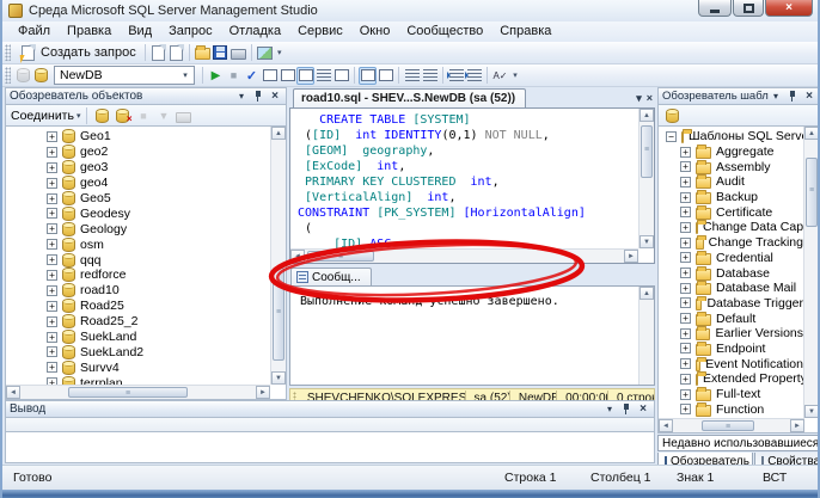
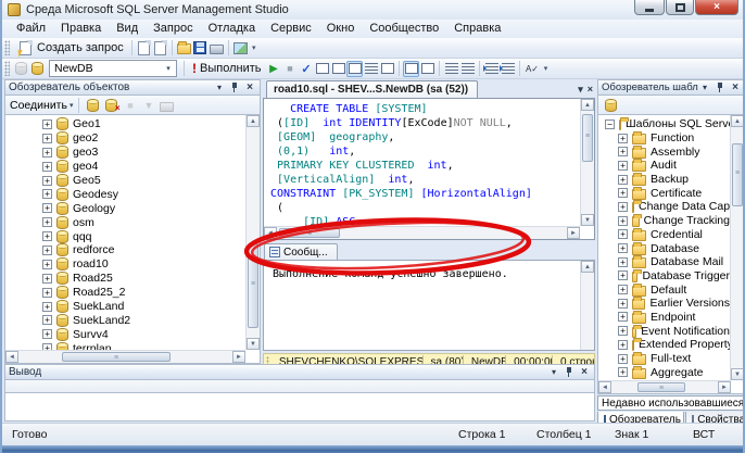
  Среда Microsoft SQL Server Management Studio
  ×
  Файл
  Правка
  Вид
  Запрос
  Отладка
  Сервис
  Окно
  Сообщество
  Справка
  Создать запрос
  NewDB
+ !
+ Выполнить
  ▶
  ■
  ✓
  A✓
  Обозреватель объектов
  ▾
  ×
  Соединить
  ×
  ■
  ▼
  +
  Geo1
  +
  geo2
  +
  geo3
  +
  geo4
  +
  Geo5
  +
  Geodesy
  +
  Geology
  +
  osm
  +
  qqq
  +
  redforce
  +
  road10
  +
  Road25
  +
  Road25_2
  +
  SuekLand
  +
  SuekLand2
  +
  Survv4
  +
  terrplan
  road10.sql - SHEV...S.NewDB (sa (52))
  ▾
  ×
  CREATE TABLE [SYSTEM]
- ([ID] int IDENTITY(0,1) NOT NULL,
+ ([ID] int IDENTITY[ExCode]NOT NULL,
  [GEOM] geography,
- [ExCode] int,
+ (0,1) int,
  PRIMARY KEY CLUSTERED int,
  [VerticalAlign] int,
  CONSTRAINT [PK_SYSTEM] [HorizontalAlign]
  (
  Сообщ...
- sa (52)
+ sa (80)
  NewDB
  00:00:0
  0 стро
  Обозреватель шабл
  ▾
  ×
  −
  Шаблоны SQL Serv
  +
- Aggregate
+ Function
  +
  Assembly
  +
  Audit
  +
  Backup
  +
  Certificate
  +
  Change Data Cap
  +
  Change Tracking
  +
  Credential
  +
  Database
  +
  Database Mail
  +
  Database Trigger
  +
  Default
  +
  Earlier Versions
  +
  Endpoint
  +
  Event Notification
  +
  Extended Propert
  +
  Full-text
  +
- Function
+ Aggregate
  Недавно использовавшиеся
  Обозреватель
  Свойства
  Вывод
  ▾
  ×
  Готово
  Строка 1
  Столбец 1
  Знак 1
  ВСТ
